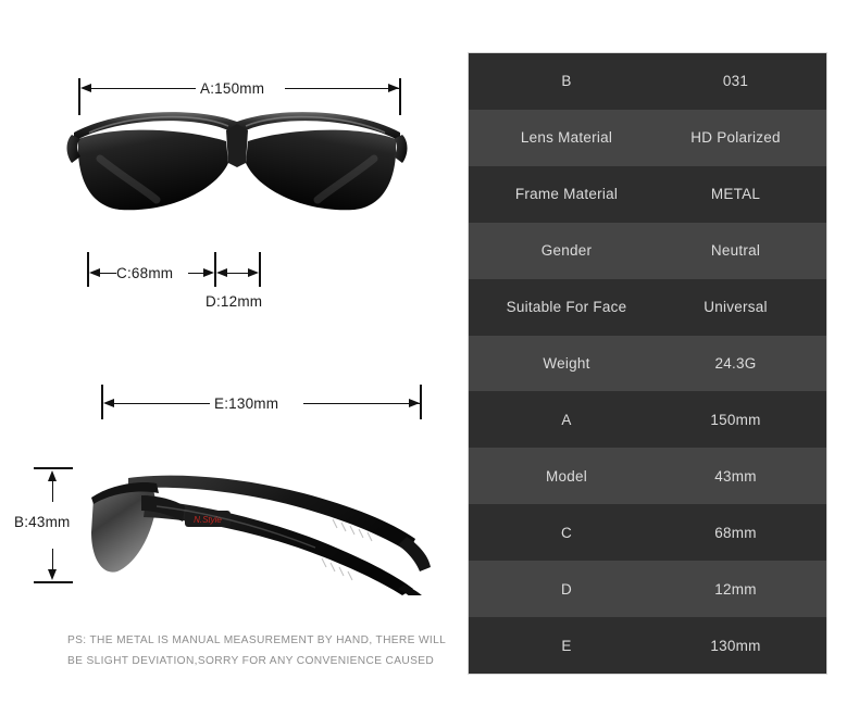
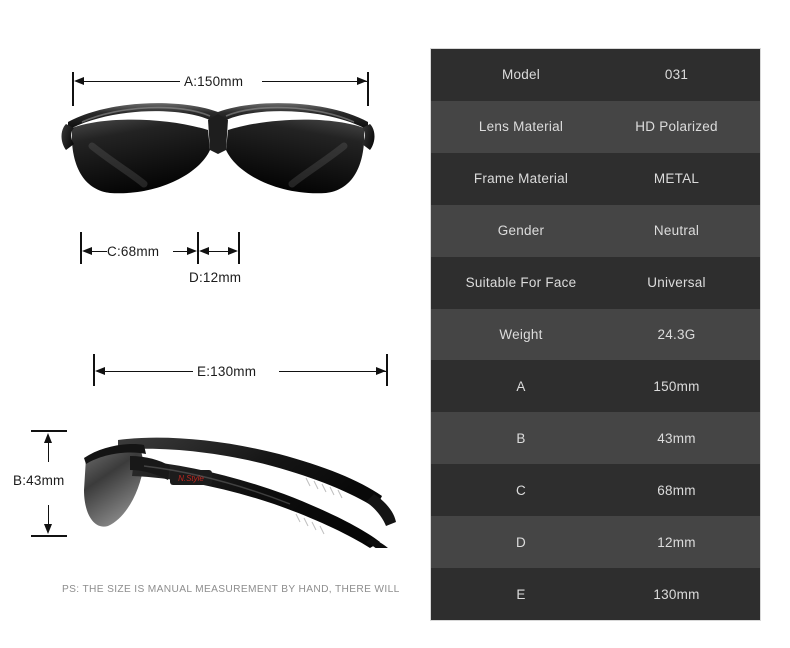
  A:150mm
  C:68mm
  D:12mm
  E:130mm
  B:43mm
  N.Style
- PS: THE METAL IS MANUAL MEASUREMENT BY HAND, THERE WILL
+ PS: THE SIZE IS MANUAL MEASUREMENT BY HAND, THERE WILL
- BE SLIGHT DEVIATION,SORRY FOR ANY CONVENIENCE CAUSED
- B
+ Model
  031
  Lens Material
  HD Polarized
  Frame Material
  METAL
  Gender
  Neutral
  Suitable For Face
  Universal
  Weight
  24.3G
  A
  150mm
- Model
+ B
  43mm
  C
  68mm
  D
  12mm
  E
  130mm
